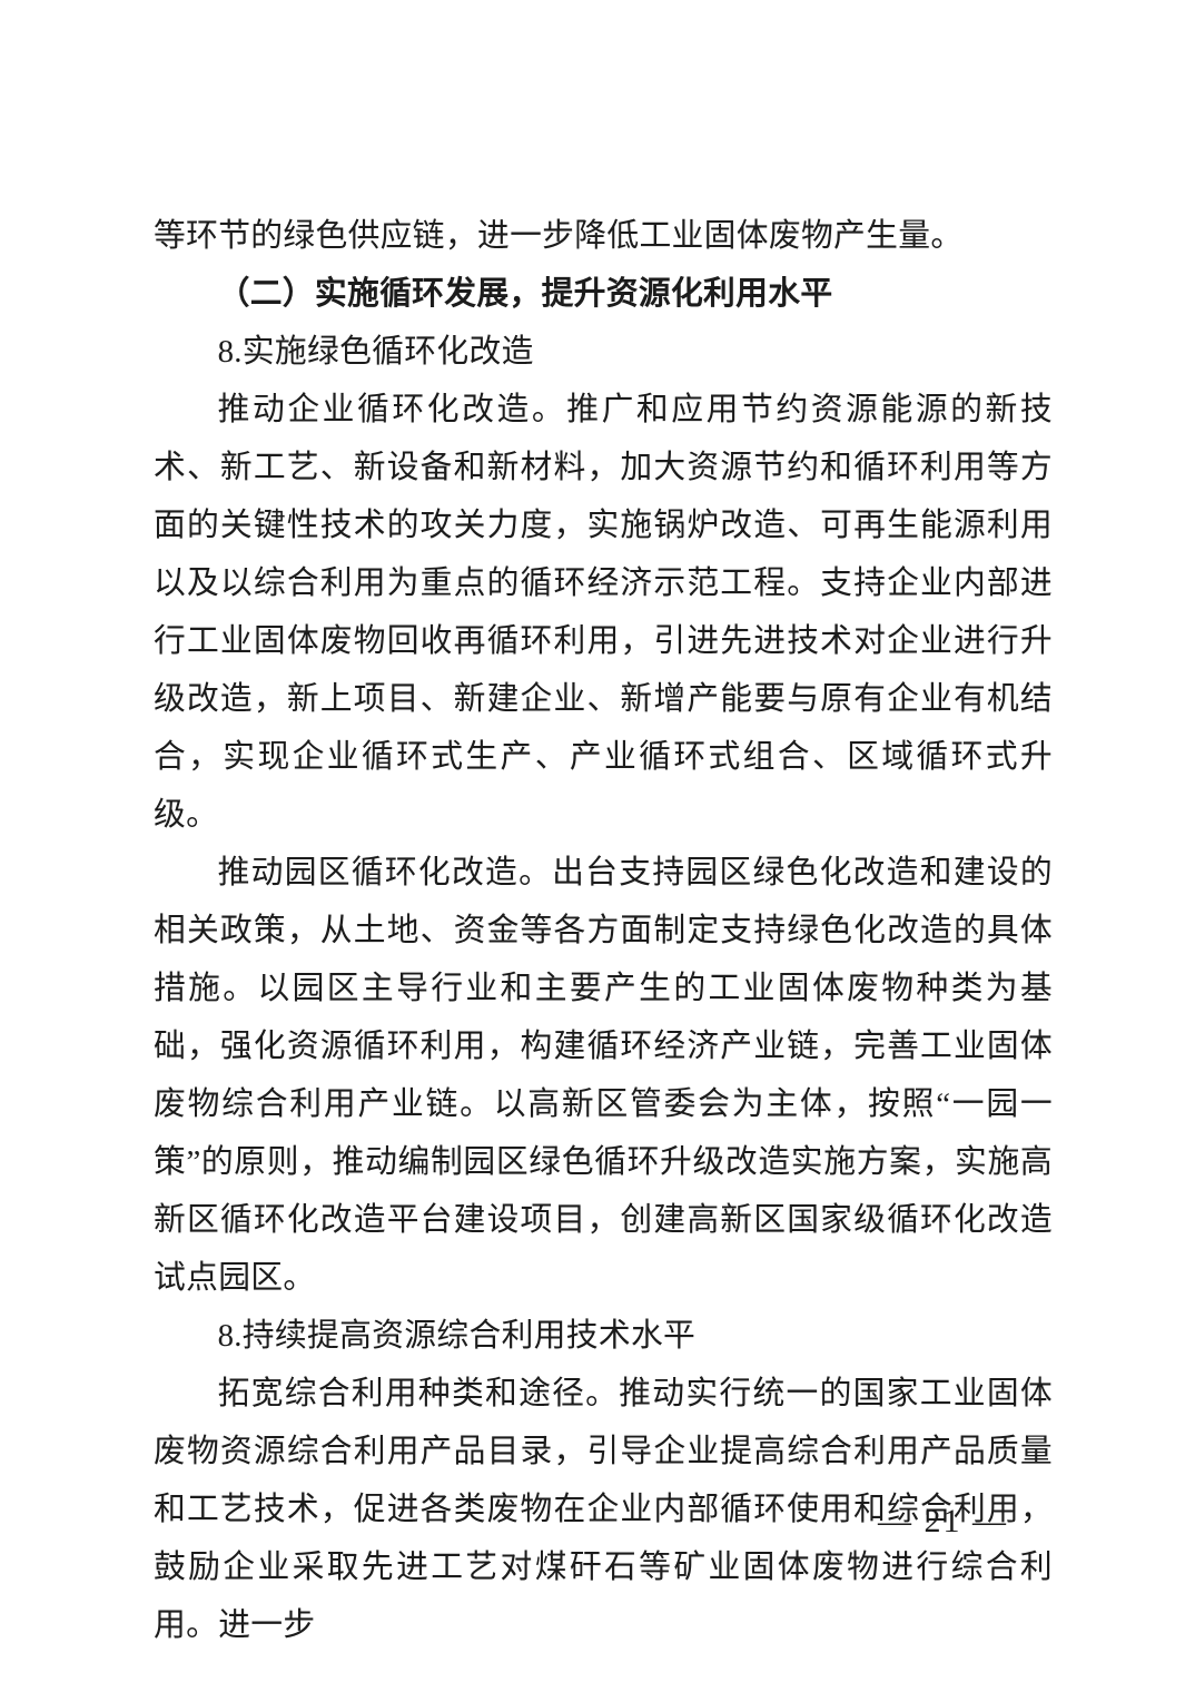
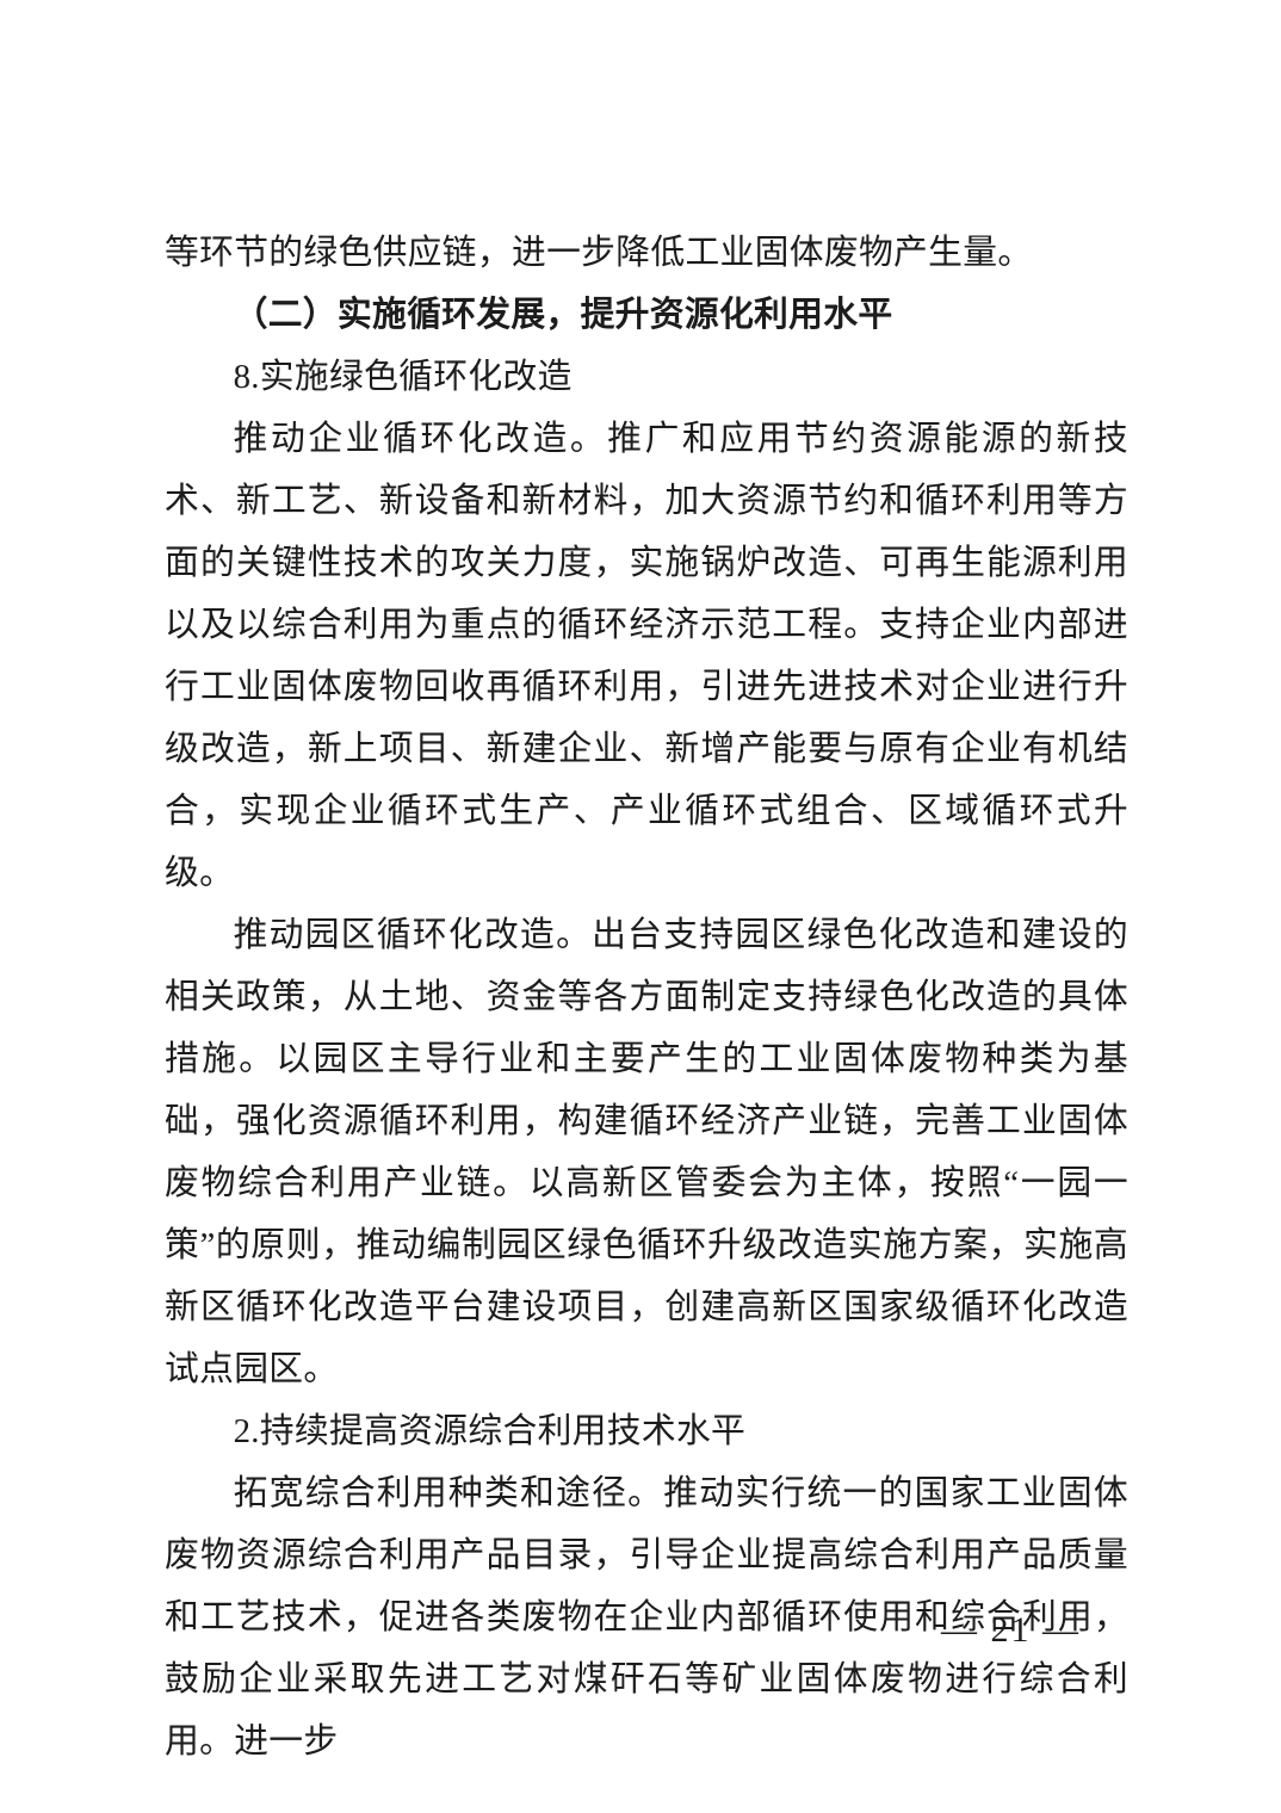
  等环节的绿色供应链，进一步降低工业固体废物产生量。
  （二）实施循环发展，提升资源化利用水平
  8.实施绿色循环化改造
  推动企业循环化改造。推广和应用节约资源能源的新技术、新工艺、新设备和新材料，加大资源节约和循环利用等方面的关键性技术的攻关力度，实施锅炉改造、可再生能源利用以及以综合利用为重点的循环经济示范工程。支持企业内部进行工业固体废物回收再循环利用，引进先进技术对企业进行升级改造，新上项目、新建企业、新增产能要与原有企业有机结合，实现企业循环式生产、产业循环式组合、区域循环式升级。
  推动园区循环化改造。出台支持园区绿色化改造和建设的相关政策，从土地、资金等各方面制定支持绿色化改造的具体措施。以园区主导行业和主要产生的工业固体废物种类为基础，强化资源循环利用，构建循环经济产业链，完善工业固体废物综合利用产业链。以高新区管委会为主体，按照“一园一策”的原则，推动编制园区绿色循环升级改造实施方案，实施高新区循环化改造平台建设项目，创建高新区国家级循环化改造试点园区。
- 8.持续提高资源综合利用技术水平
+ 2.持续提高资源综合利用技术水平
  拓宽综合利用种类和途径。推动实行统一的国家工业固体废物资源综合利用产品目录，引导企业提高综合利用产品质量和工艺技术，促进各类废物在企业内部循环使用和综合利用，鼓励企业采取先进工艺对煤矸石等矿业固体废物进行综合利用。进一步
  — 21 —
